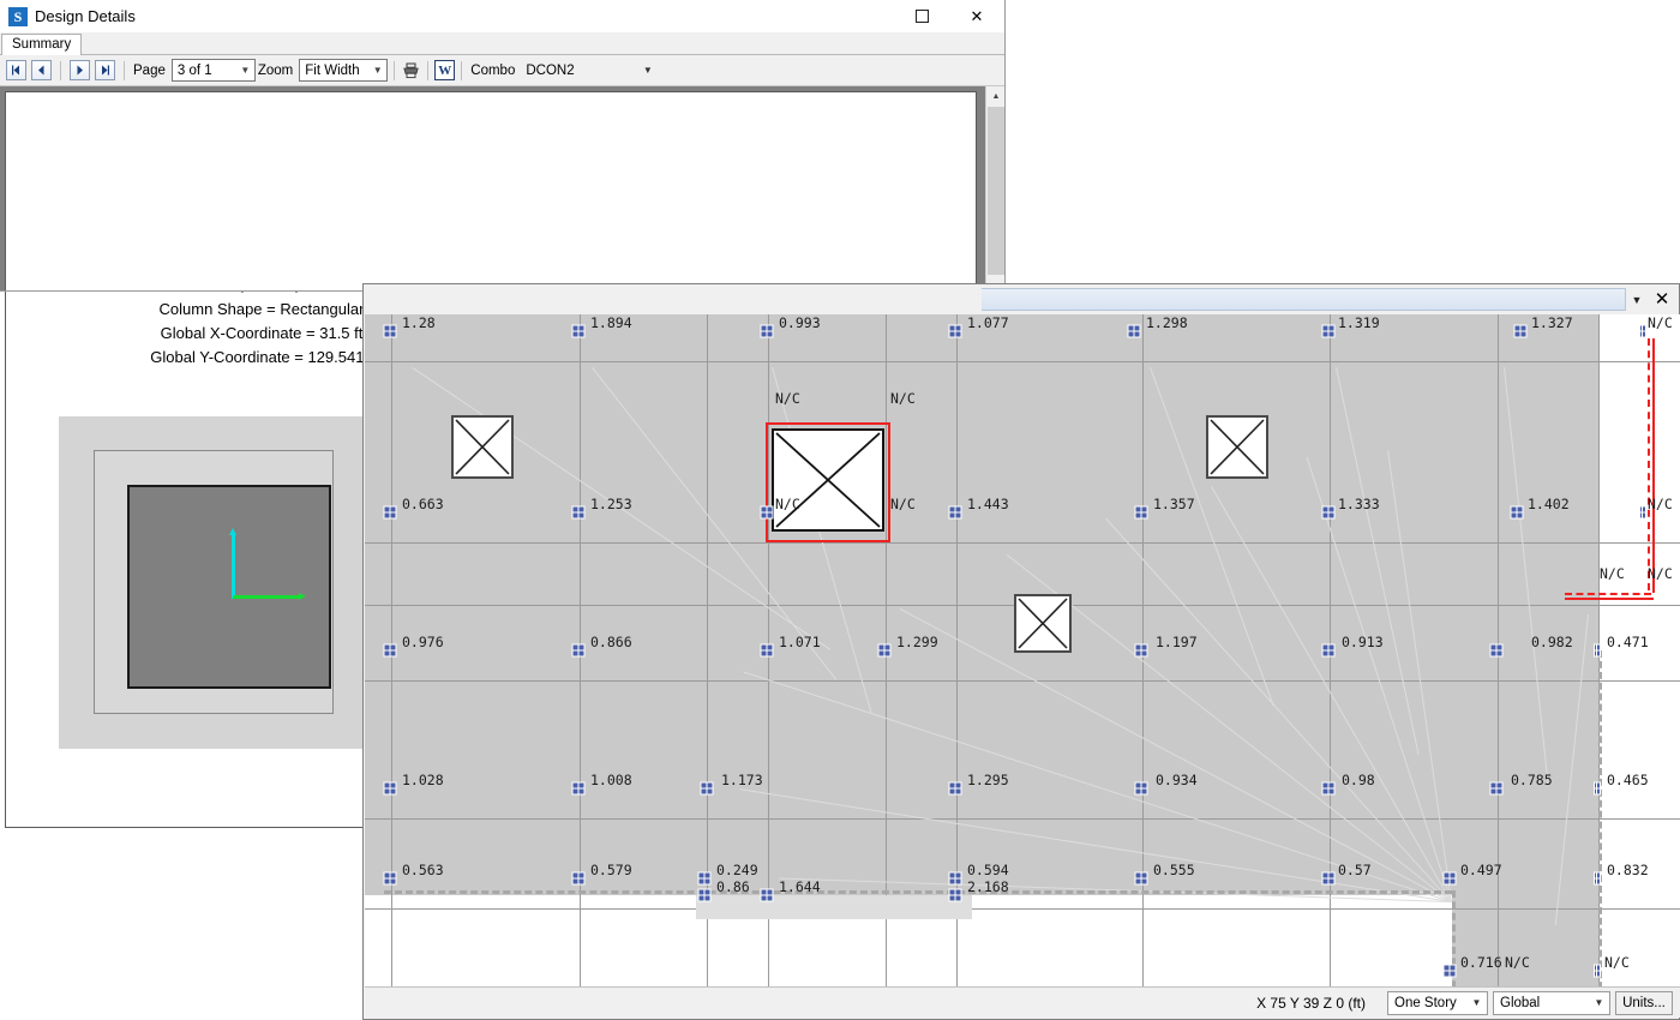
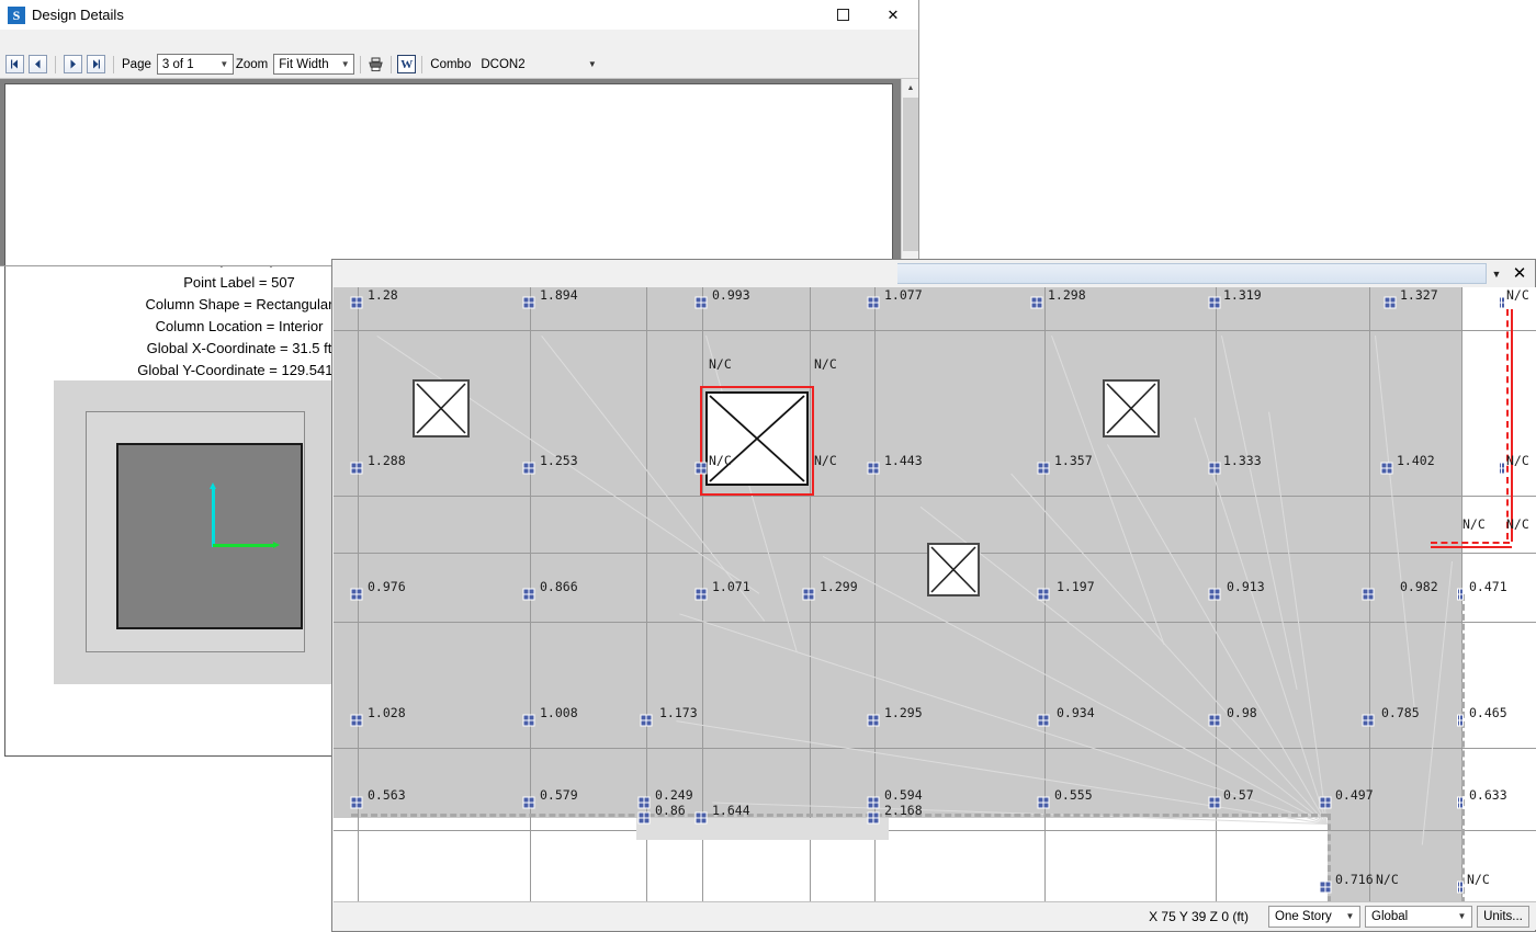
+ Point Label = 507
  Column Shape = Rectangula
+ Column Location = Interior
  Global X-Coordinate = 31.5 ft
  Global Y-Coordinate = 129.541
  S
  Design Details
  ✕
- Summary
  Page
  3 of 1
  ▼
  Zoom
  Fit Width
  ▼
  W
  Combo
  DCON2
  ▼
  ▼
  ✕
  1.28
  1.894
  0.993
  1.077
  1.298
  1.319
  1.327
  N/C
- 0.663
+ 1.288
  1.253
  N/C
  N/C
  1.443
  1.357
  1.333
  1.402
  N/C
  0.976
  0.866
  1.071
  1.299
  1.197
  0.913
  0.982
  0.471
  1.028
  1.008
  1.173
  1.295
  0.934
  0.98
  0.785
  0.465
  0.563
  0.579
  0.249
  0.594
  0.555
  0.57
  0.497
- 0.832
+ 0.633
  0.86
  1.644
  2.168
  0.716
  N/C
  N/C
  N/C
  N/C
  N/C
  N/C
  X 75 Y 39 Z 0 (ft)
  One Story
  ▼
  Global
  ▼
  Units...
